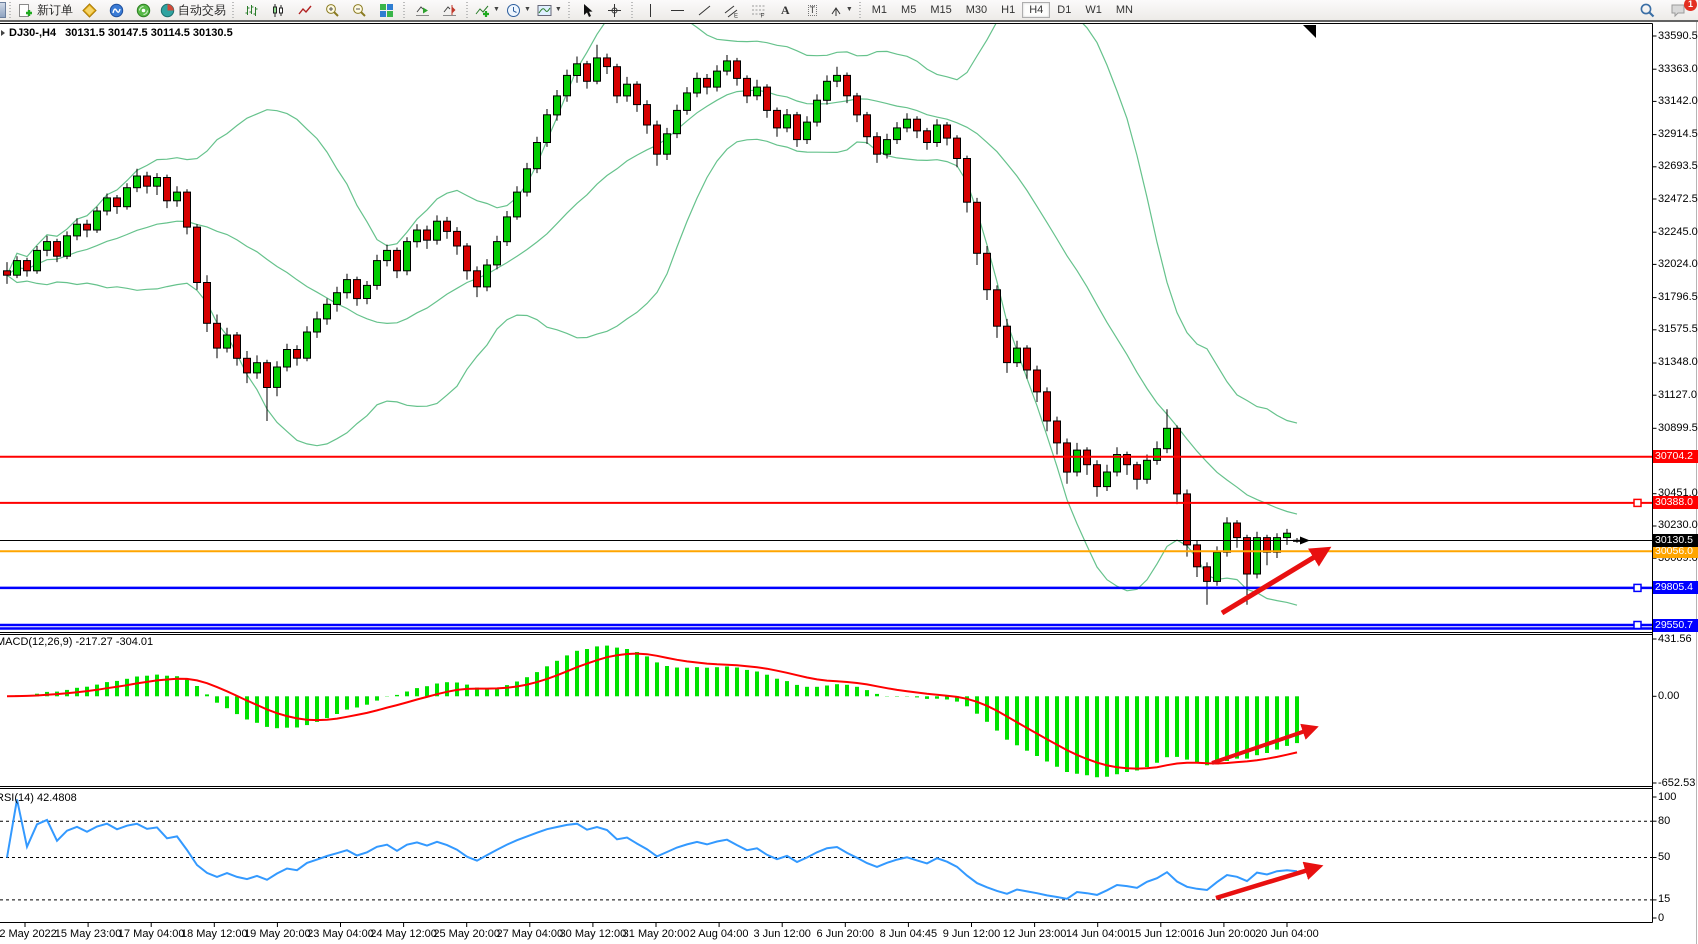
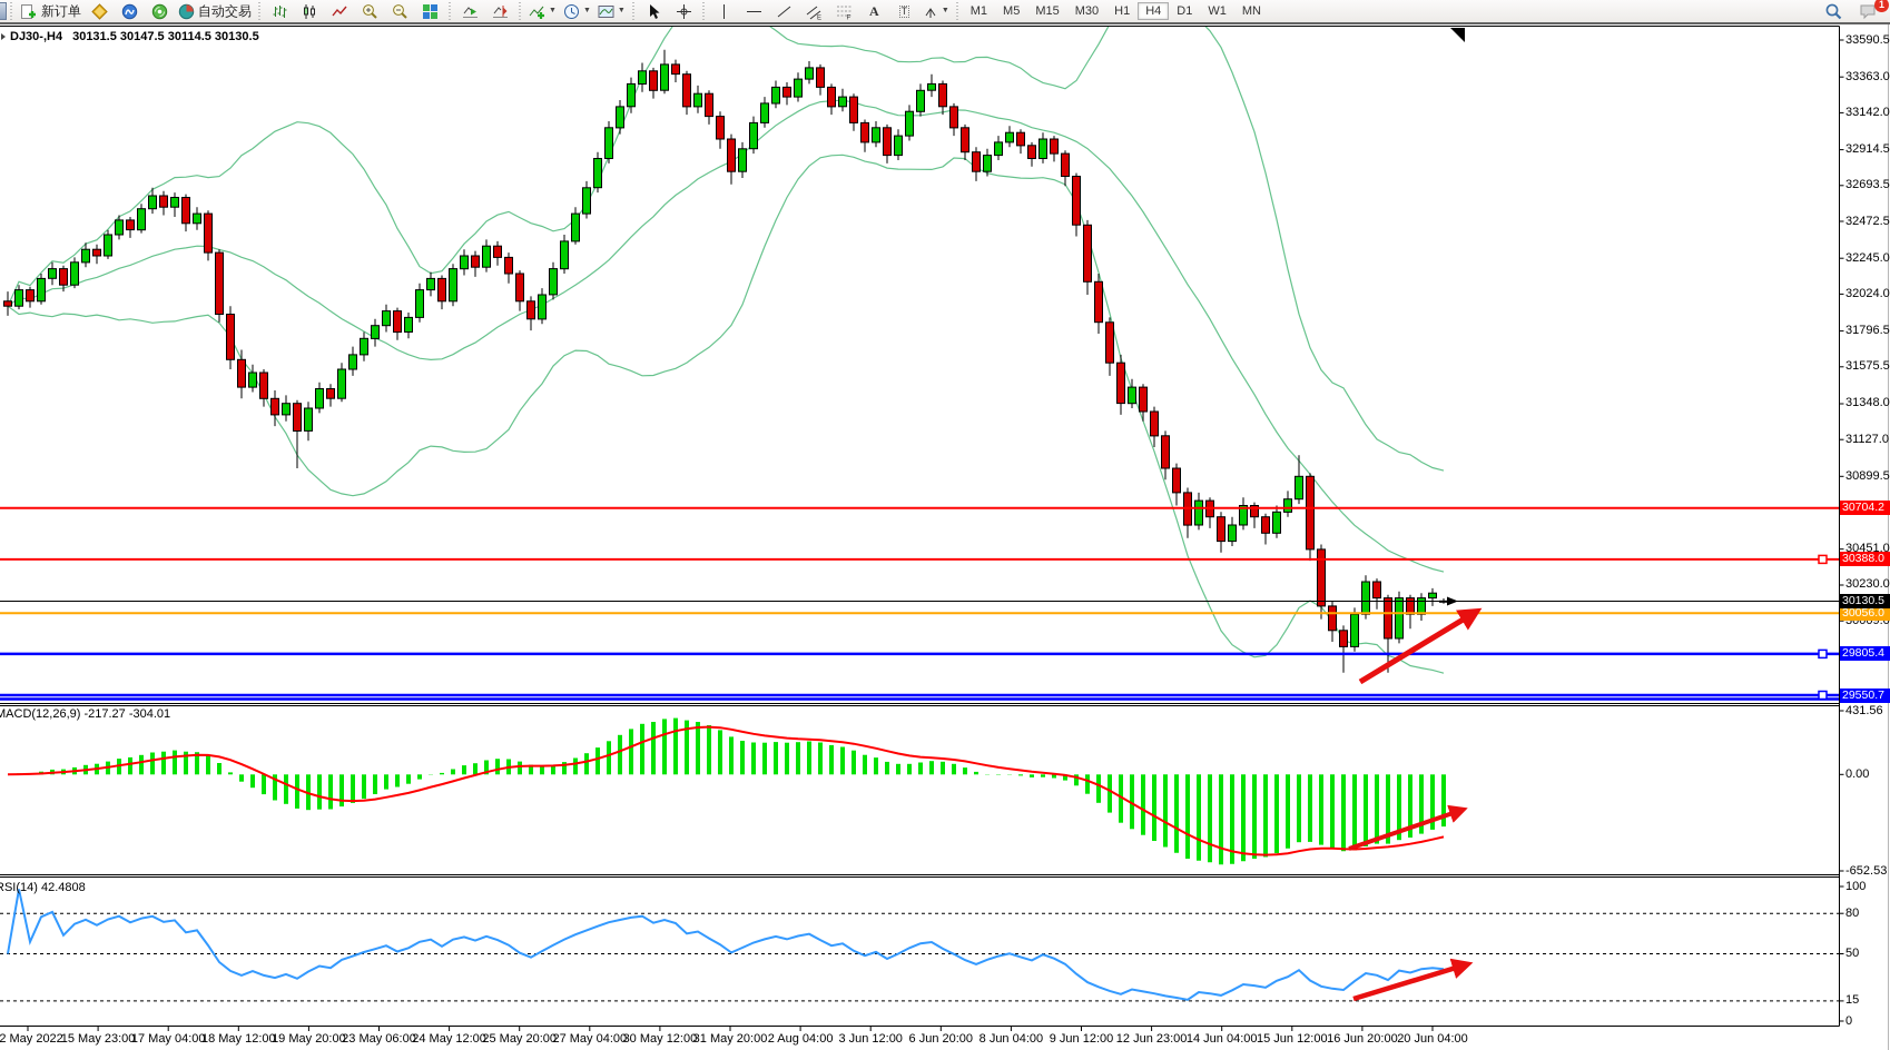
  新订单
  自动交易
  A
  T
  M1
  M5
  M15
  M30
  H1
  H4
  D1
  W1
  MN
  1
  DJ30-,H4 30131.5 30147.5 30114.5 30130.5
  MACD(12,26,9) -217.27 -304.01
  SI(14) 42.4808
  33590.5
  33363.0
  33142.0
  32914.5
  32693.5
  32472.5
  32245.0
  32024.0
  31796.5
  31575.5
  31348.0
  31127.0
  30899.5
  30451.0
  30230.0
  431.56
  0.00
  -652.53
  100
  80
  50
  15
  0
  30704.2
  30388.0
  30056.0
  29805.4
  29550.7
  30130.5
  2 May 2022
  15 May 23:00
  17 May 04:00
  18 May 12:00
  19 May 20:00
- 23 May 04:00
+ 23 May 06:00
  24 May 12:00
  25 May 20:00
  27 May 04:00
  30 May 12:00
  31 May 20:00
  2 Aug 04:00
  3 Jun 12:00
  6 Jun 20:00
- 8 Jun 04:45
+ 8 Jun 04:00
  9 Jun 12:00
  12 Jun 23:00
  14 Jun 04:00
  15 Jun 12:00
  16 Jun 20:00
  20 Jun 04:00
